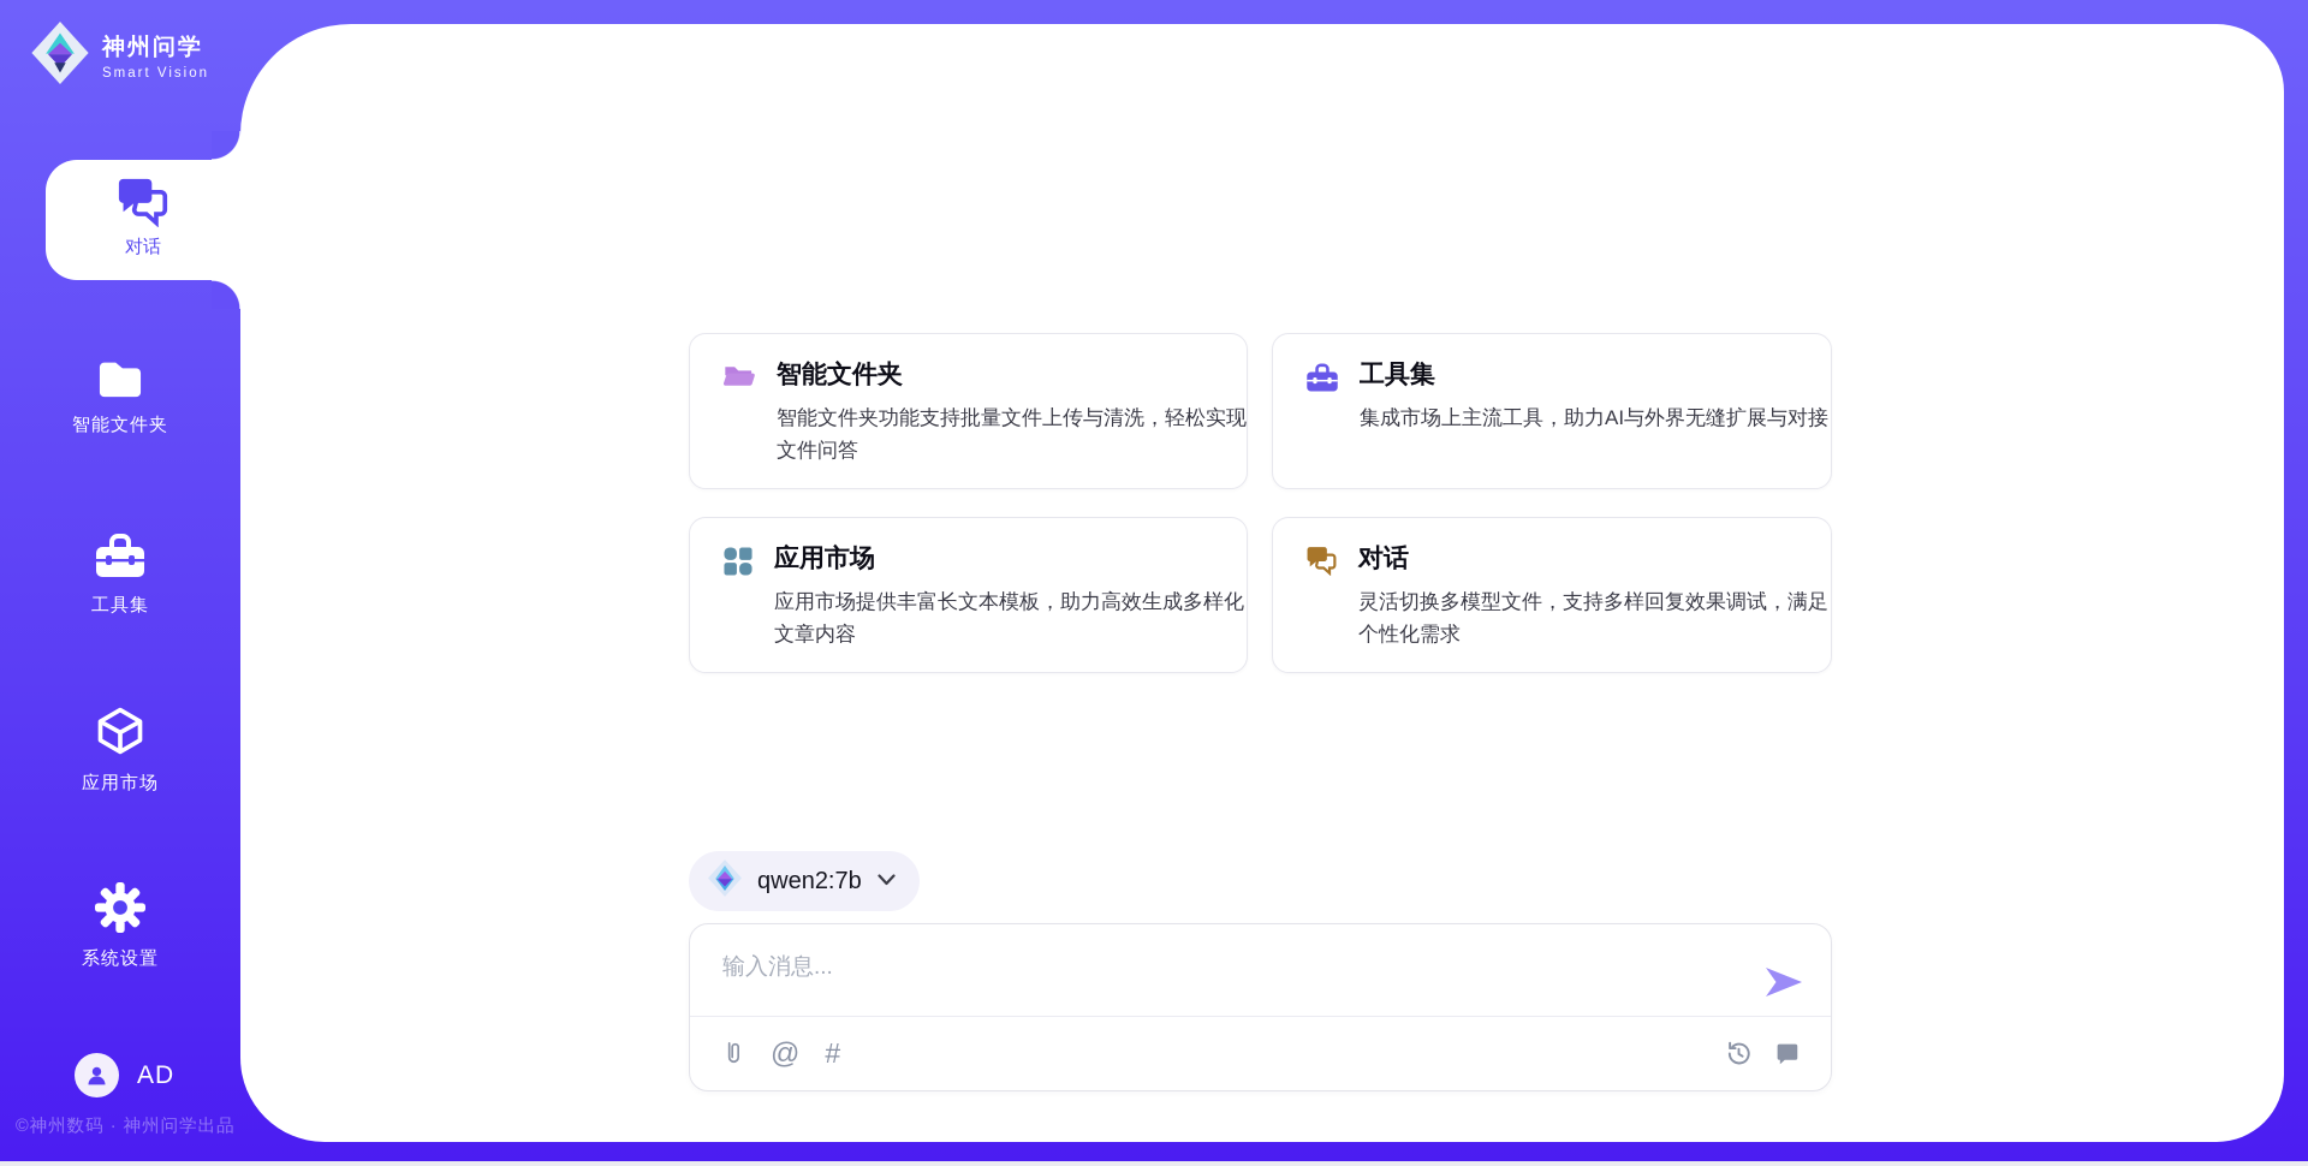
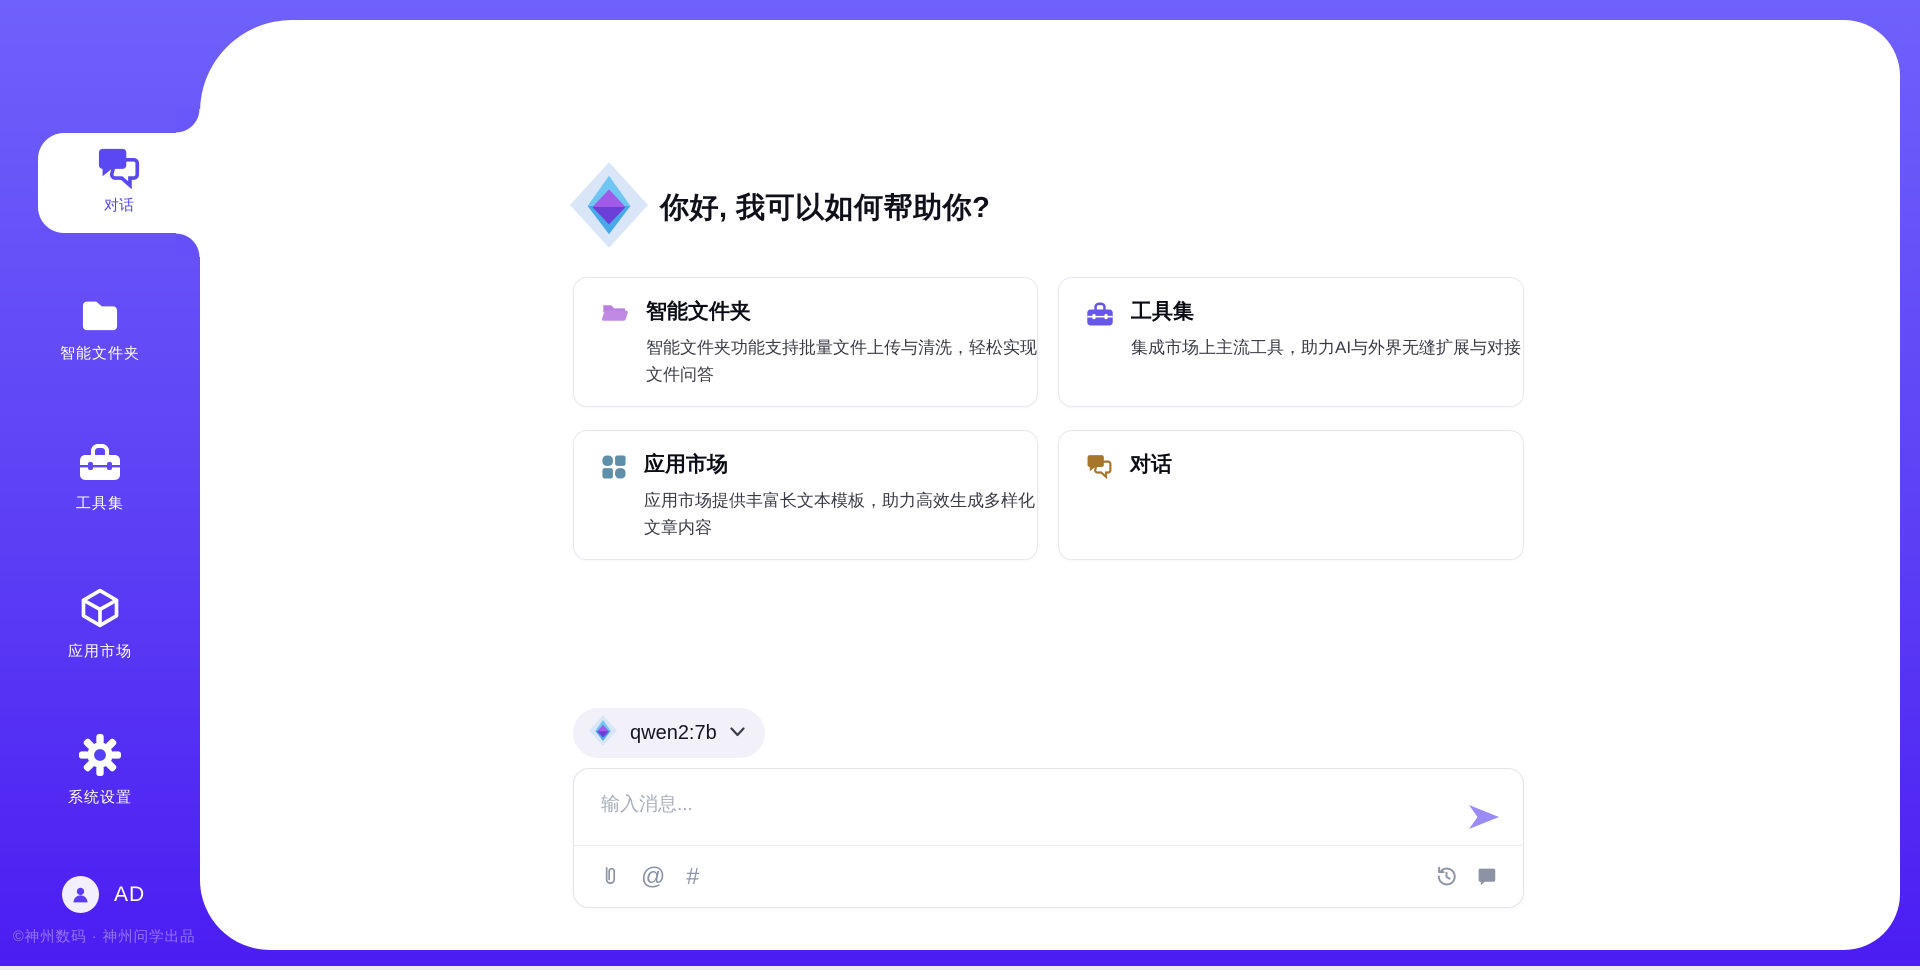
+ 你好, 我可以如何帮助你?
  智能文件夹
  智能文件夹功能支持批量文件上传与清洗，轻松实现文件问答
  工具集
  集成市场上主流工具，助力AI与外界无缝扩展与对接
  应用市场
  应用市场提供丰富长文本模板，助力高效生成多样化文章内容
  对话
- 灵活切换多模型文件，支持多样回复效果调试，满足个性化需求
  qwen2:7b
  输入消息...
  @
  #
- 神州问学
- Smart Vision
  对话
  智能文件夹
  工具集
  应用市场
  系统设置
  AD
  ©神州数码 · 神州问学出品
